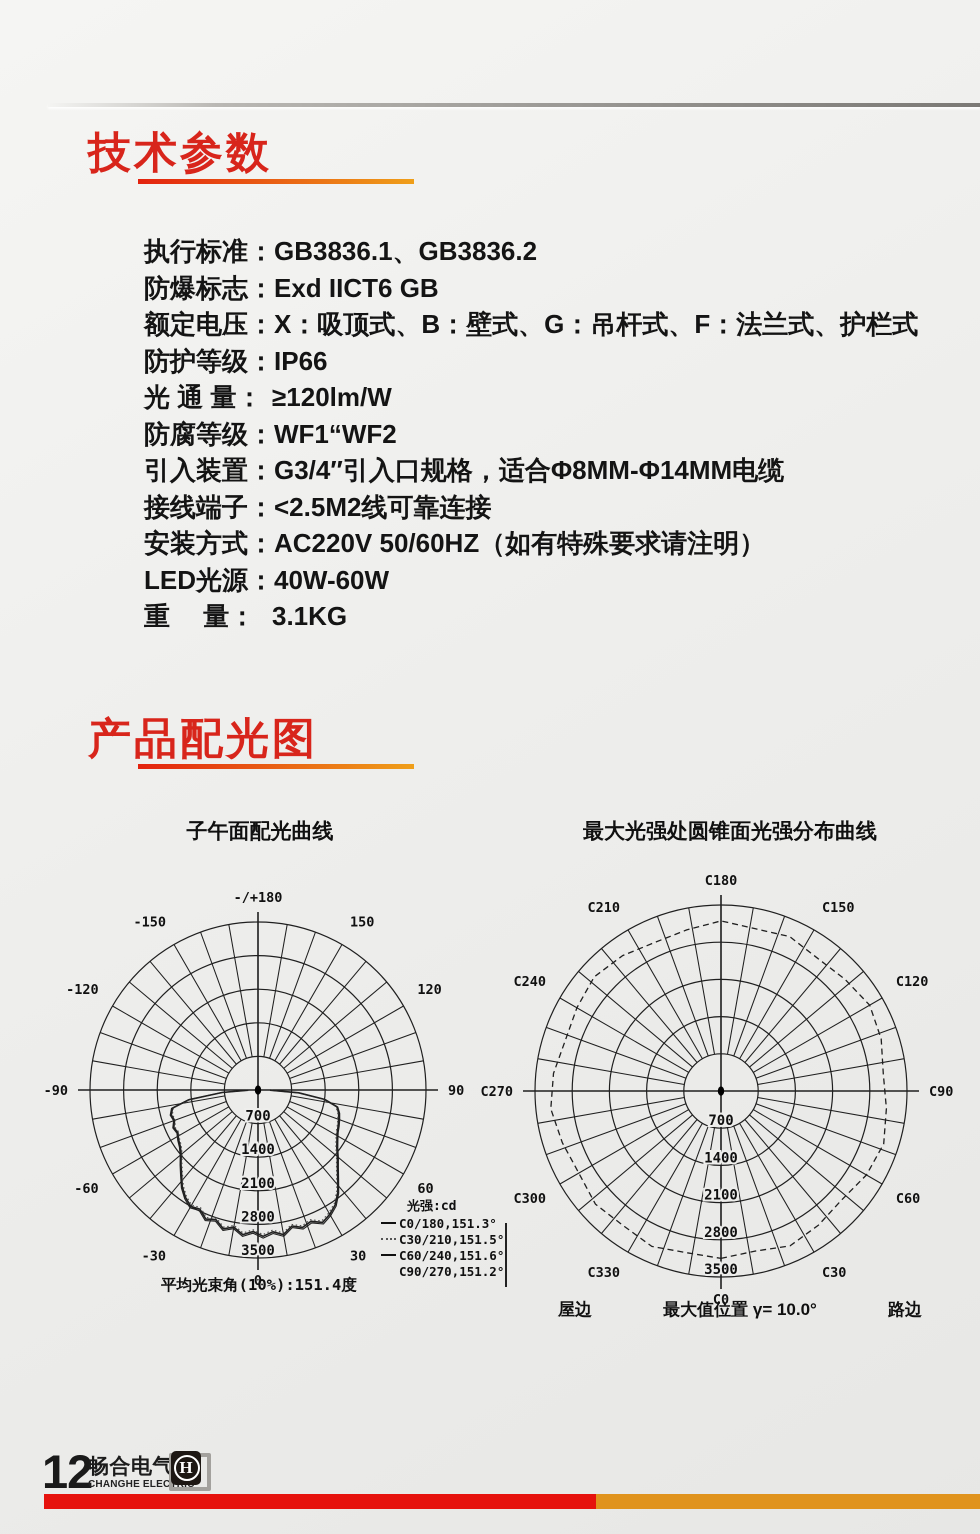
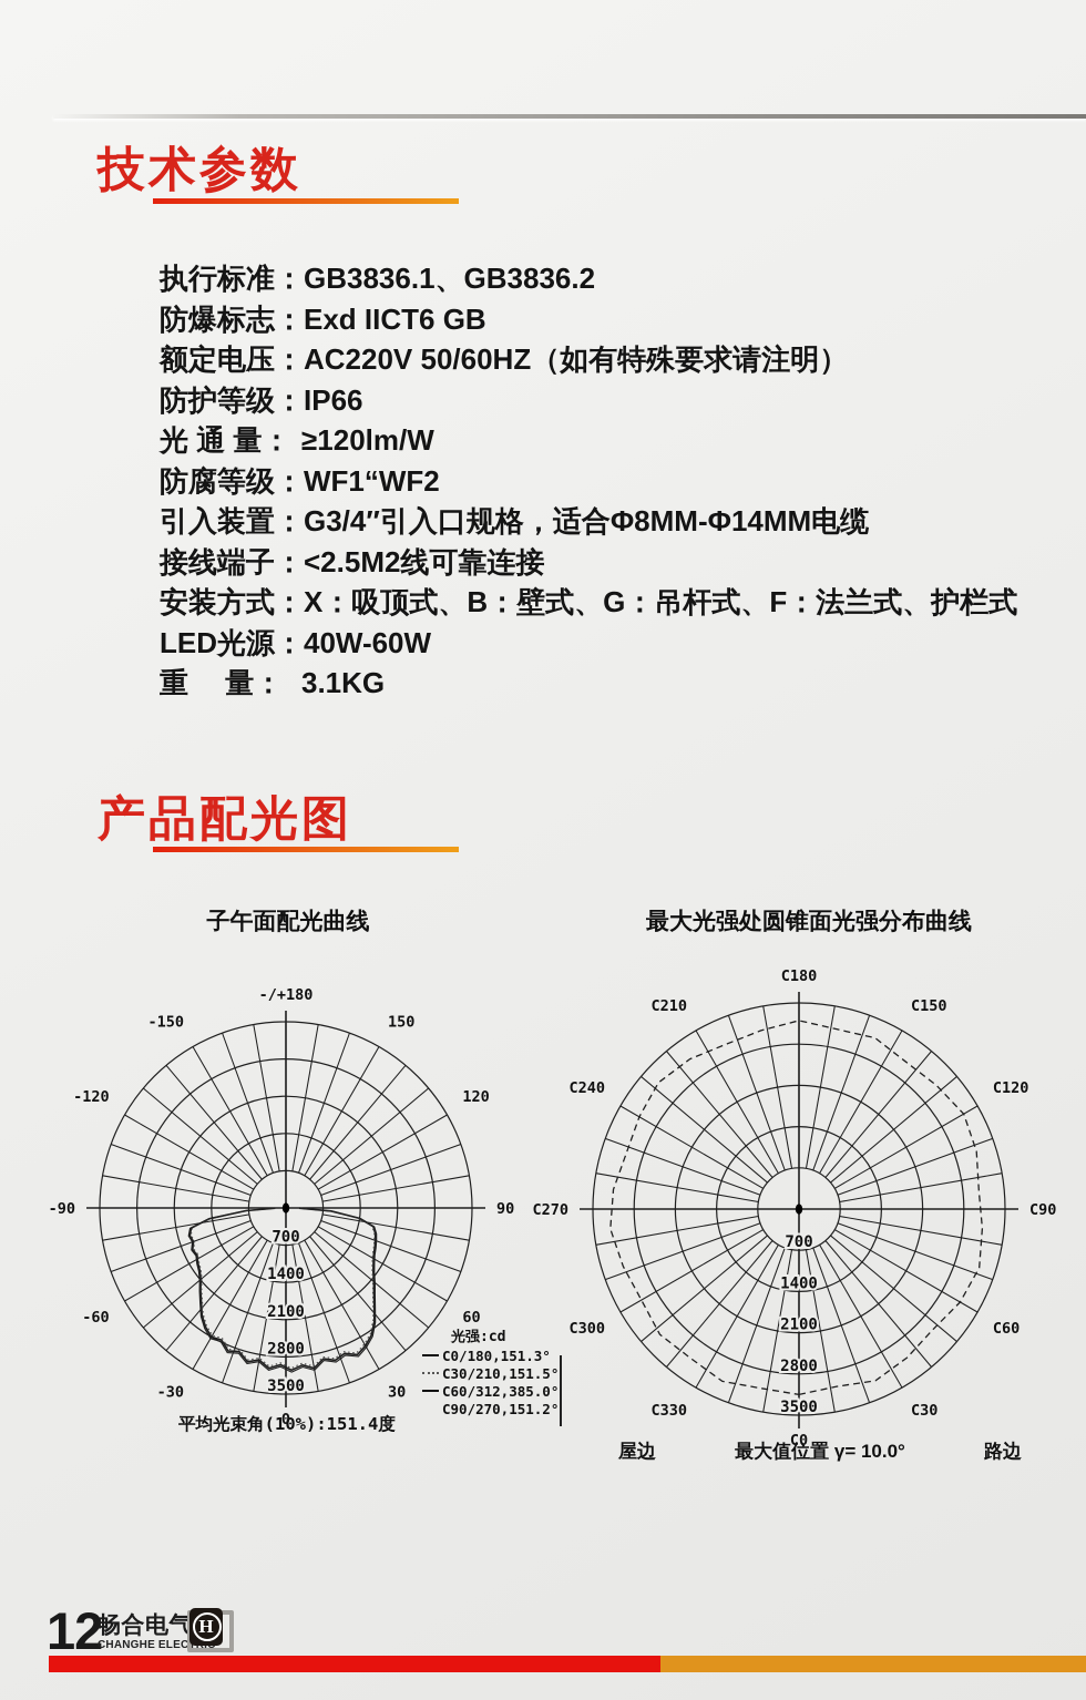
  技术参数
  执行标准：GB3836.1、GB3836.2
  防爆标志：Exd IICT6 GB
- 额定电压：X：吸顶式、B：壁式、G：吊杆式、F：法兰式、护栏式
+ 额定电压：AC220V 50/60HZ（如有特殊要求请注明）
  防护等级：IP66
  光 通 量： ≥120lm/W
  防腐等级：WF1“WF2
  引入装置：G3/4″引入口规格，适合Φ8MM-Φ14MM电缆
  接线端子：<2.5M2线可靠连接
- 安装方式：AC220V 50/60HZ（如有特殊要求请注明）
+ 安装方式：X：吸顶式、B：壁式、G：吊杆式、F：法兰式、护栏式
  LED光源：40W-60W
  重 量： 3.1KG
  产品配光图
  子午面配光曲线
  最大光强处圆锥面光强分布曲线
  0
  30
  60
  90
  120
  150
  -/+180
  -150
  -120
  -90
  -60
  -30
  700
  1400
  2100
  2800
  3500
  C0
  C30
  C60
  C90
  C120
  C150
  C180
  C210
  C240
  C270
  C300
  C330
  700
  1400
  2100
  2800
  3500
  光强:cd
  C0/180,151.3°
  C30/210,151.5°
- C60/240,151.6°
+ C60/312,385.0°
  C90/270,151.2°
  平均光束角(10%):151.4度
  屋边
  最大值位置 γ= 10.0°
  路边
  12
  畅合电气
  CHANGHE ELEC
  H
